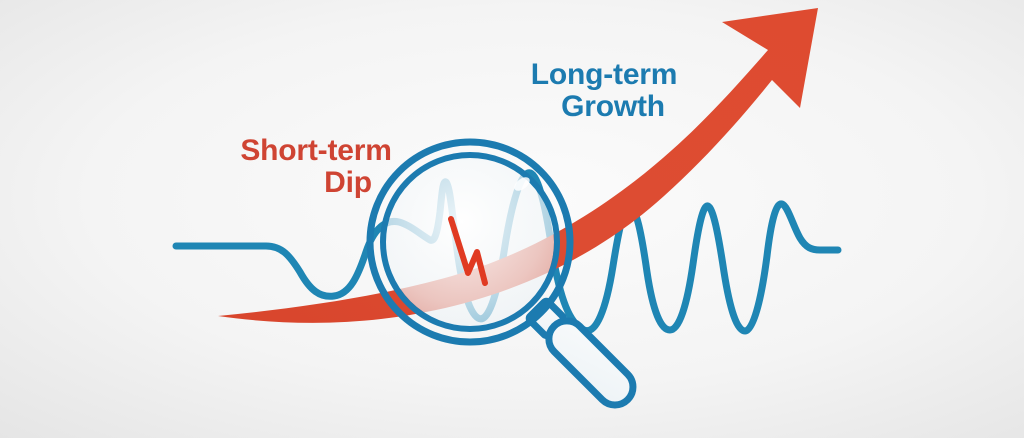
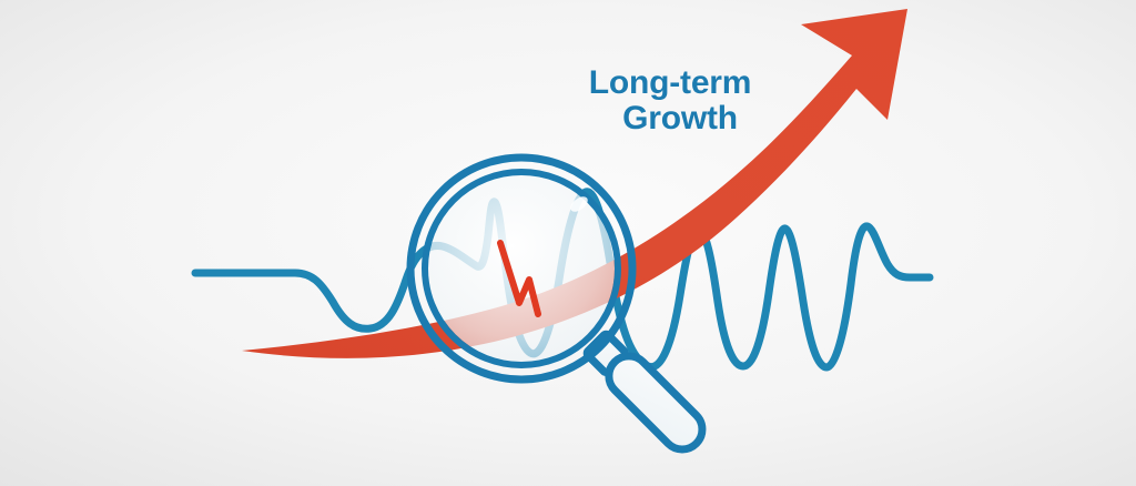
- Short-term
- Dip
  Long-term
  Growth
